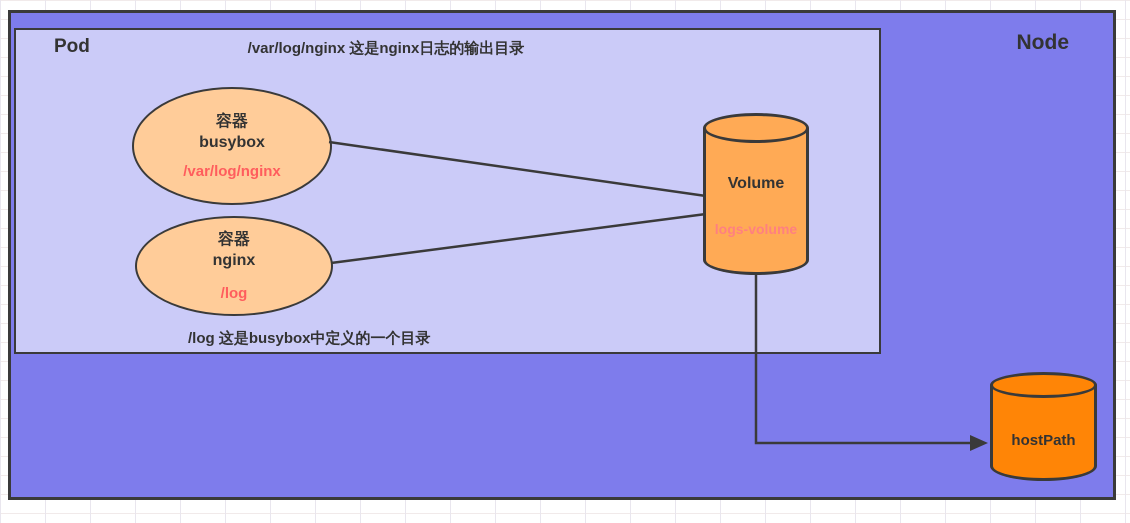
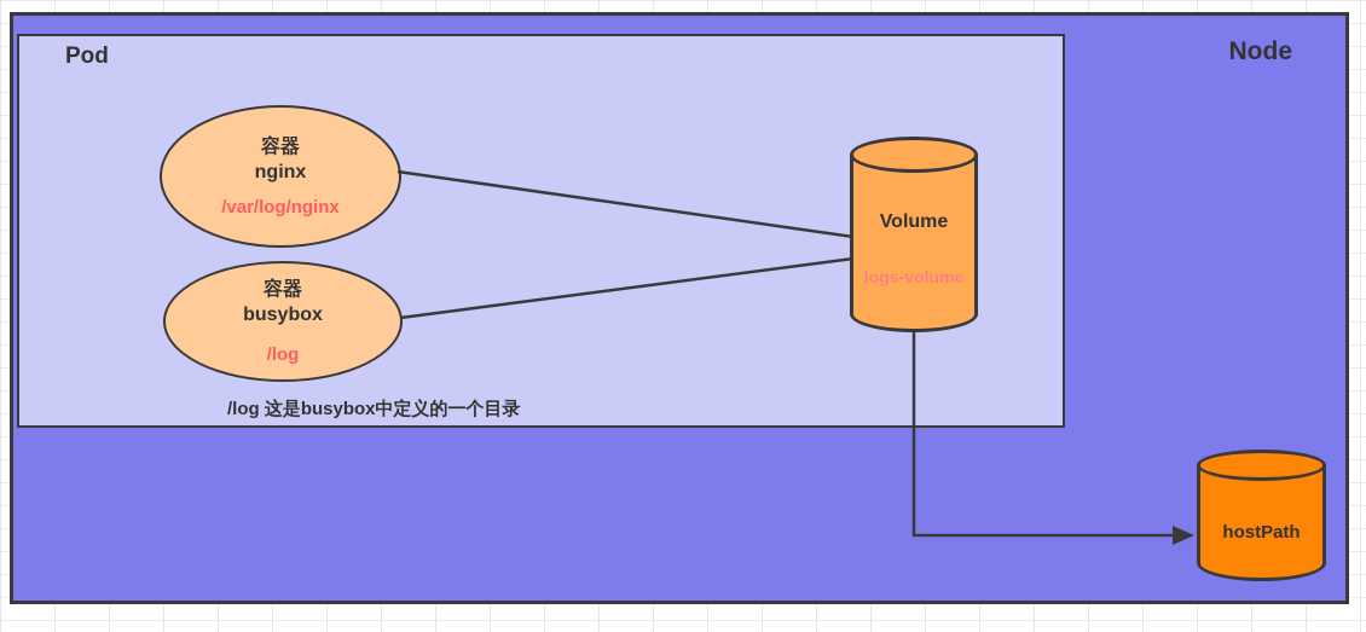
  Node
  Pod
- /var/log/nginx 这是nginx日志的输出目录
  /log 这是busybox中定义的一个目录
  容器
- busybox
+ nginx
  /var/log/nginx
  容器
- nginx
+ busybox
  /log
  Volume
  logs-volume
  hostPath
